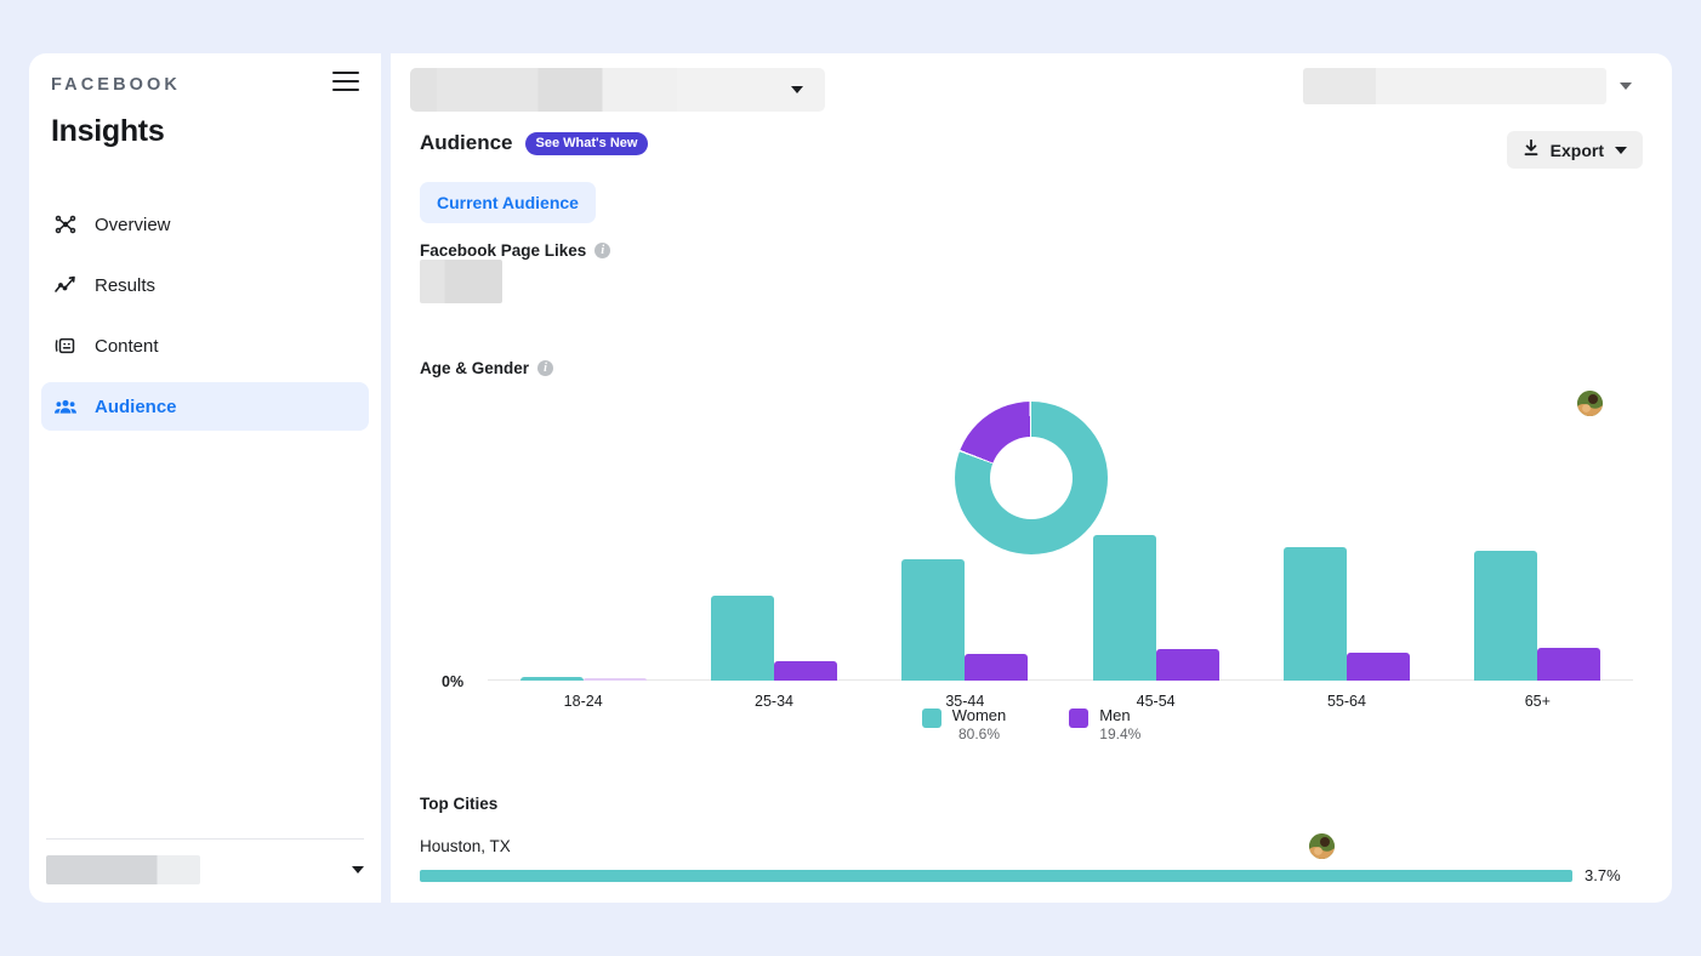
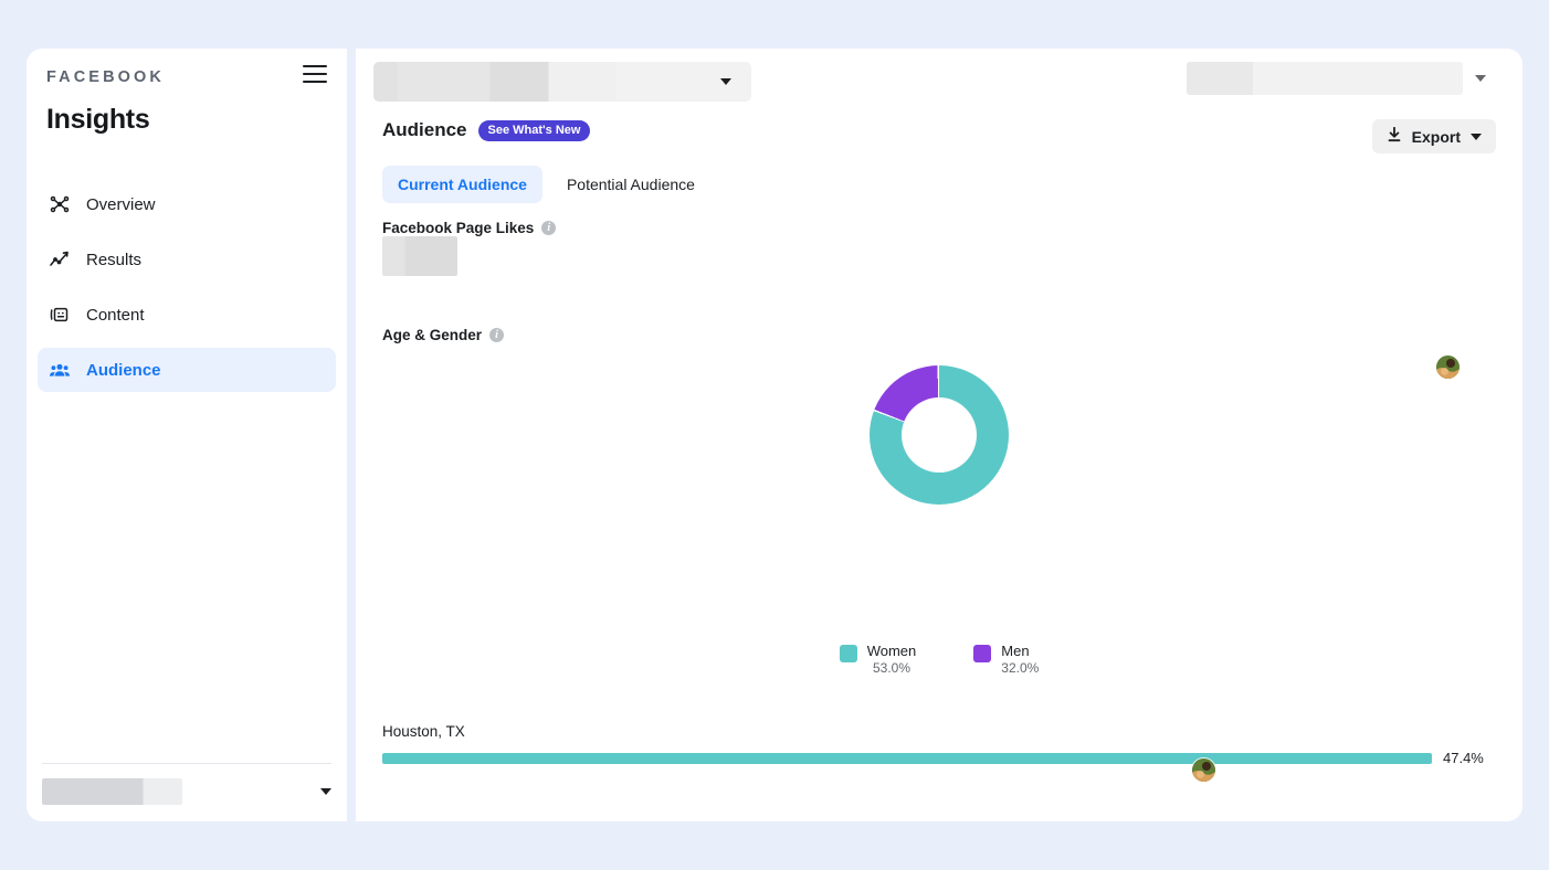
  FACEBOOK
  Insights
  Overview
  Results
  Content
  Audience
  Audience
  See What's New
  Export
  Current Audience
+ Potential Audience
  Facebook Page Likes
  i
  Age & Gender
  i
- 0%
- 18-24
- 25-34
- 35-44
- 45-54
- 55-64
- 65+
  Women
- 80.6%
+ 53.0%
  Men
- 19.4%
+ 32.0%
- Top Cities
  Houston, TX
- 3.7%
+ 47.4%
